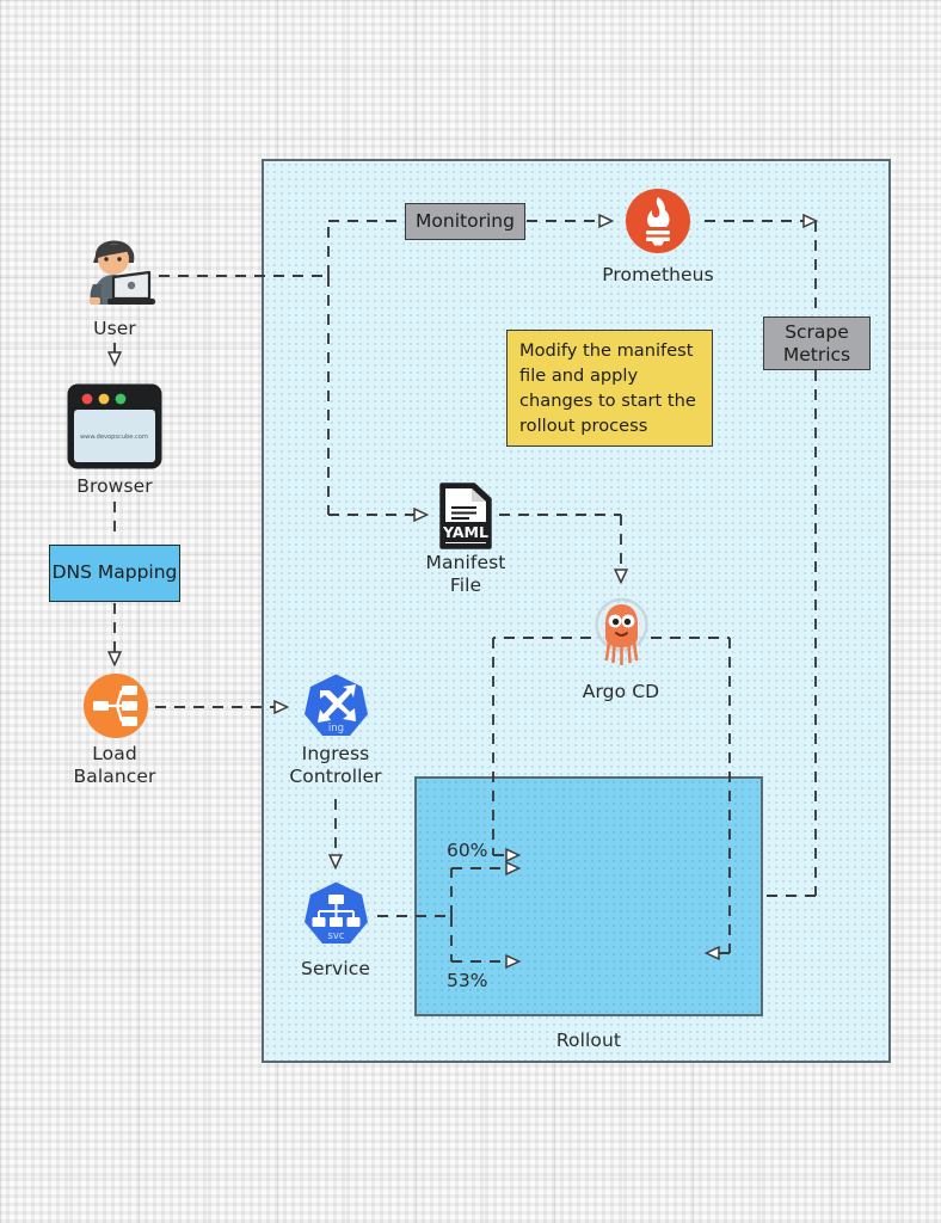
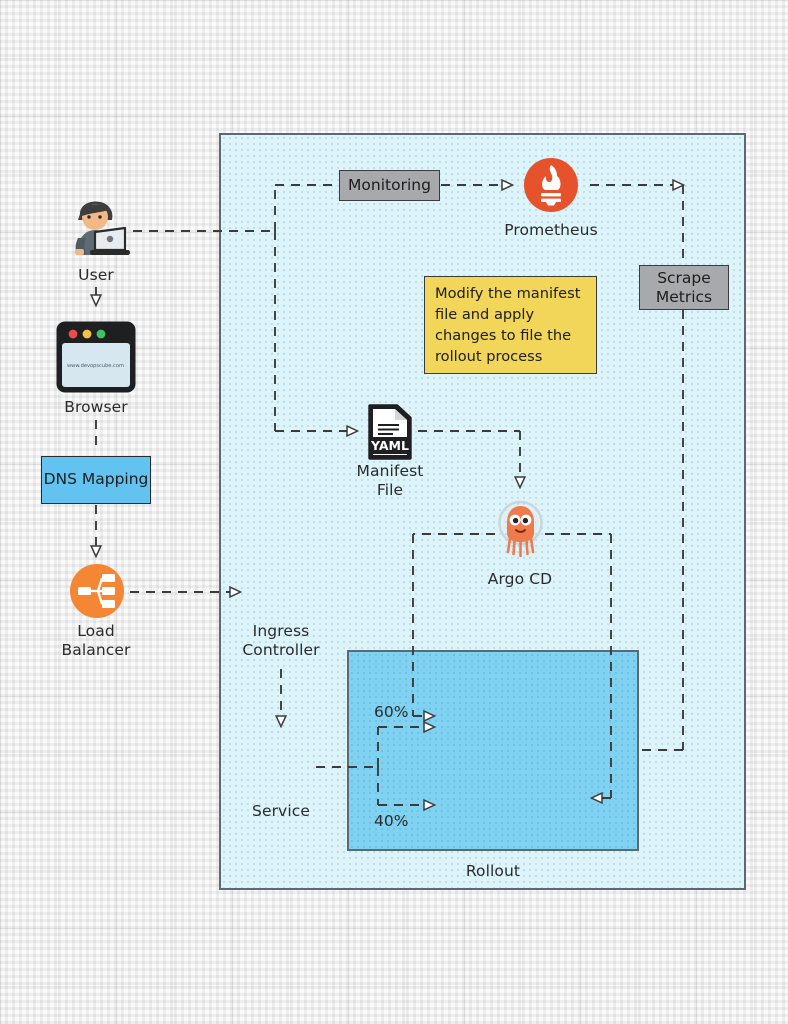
  User
  Browser
  DNS Mapping
  Load
  Balancer
  Monitoring
  Prometheus
  Scrape Metrics
- Modify the manifest file and apply changes to start the rollout process
+ Modify the manifest file and apply changes to file the rollout process
  YAML
  Manifest
  File
  Argo CD
- ing
  Ingress
  Controller
- svc
  Service
  60%
- 53%
+ 40%
  Rollout
